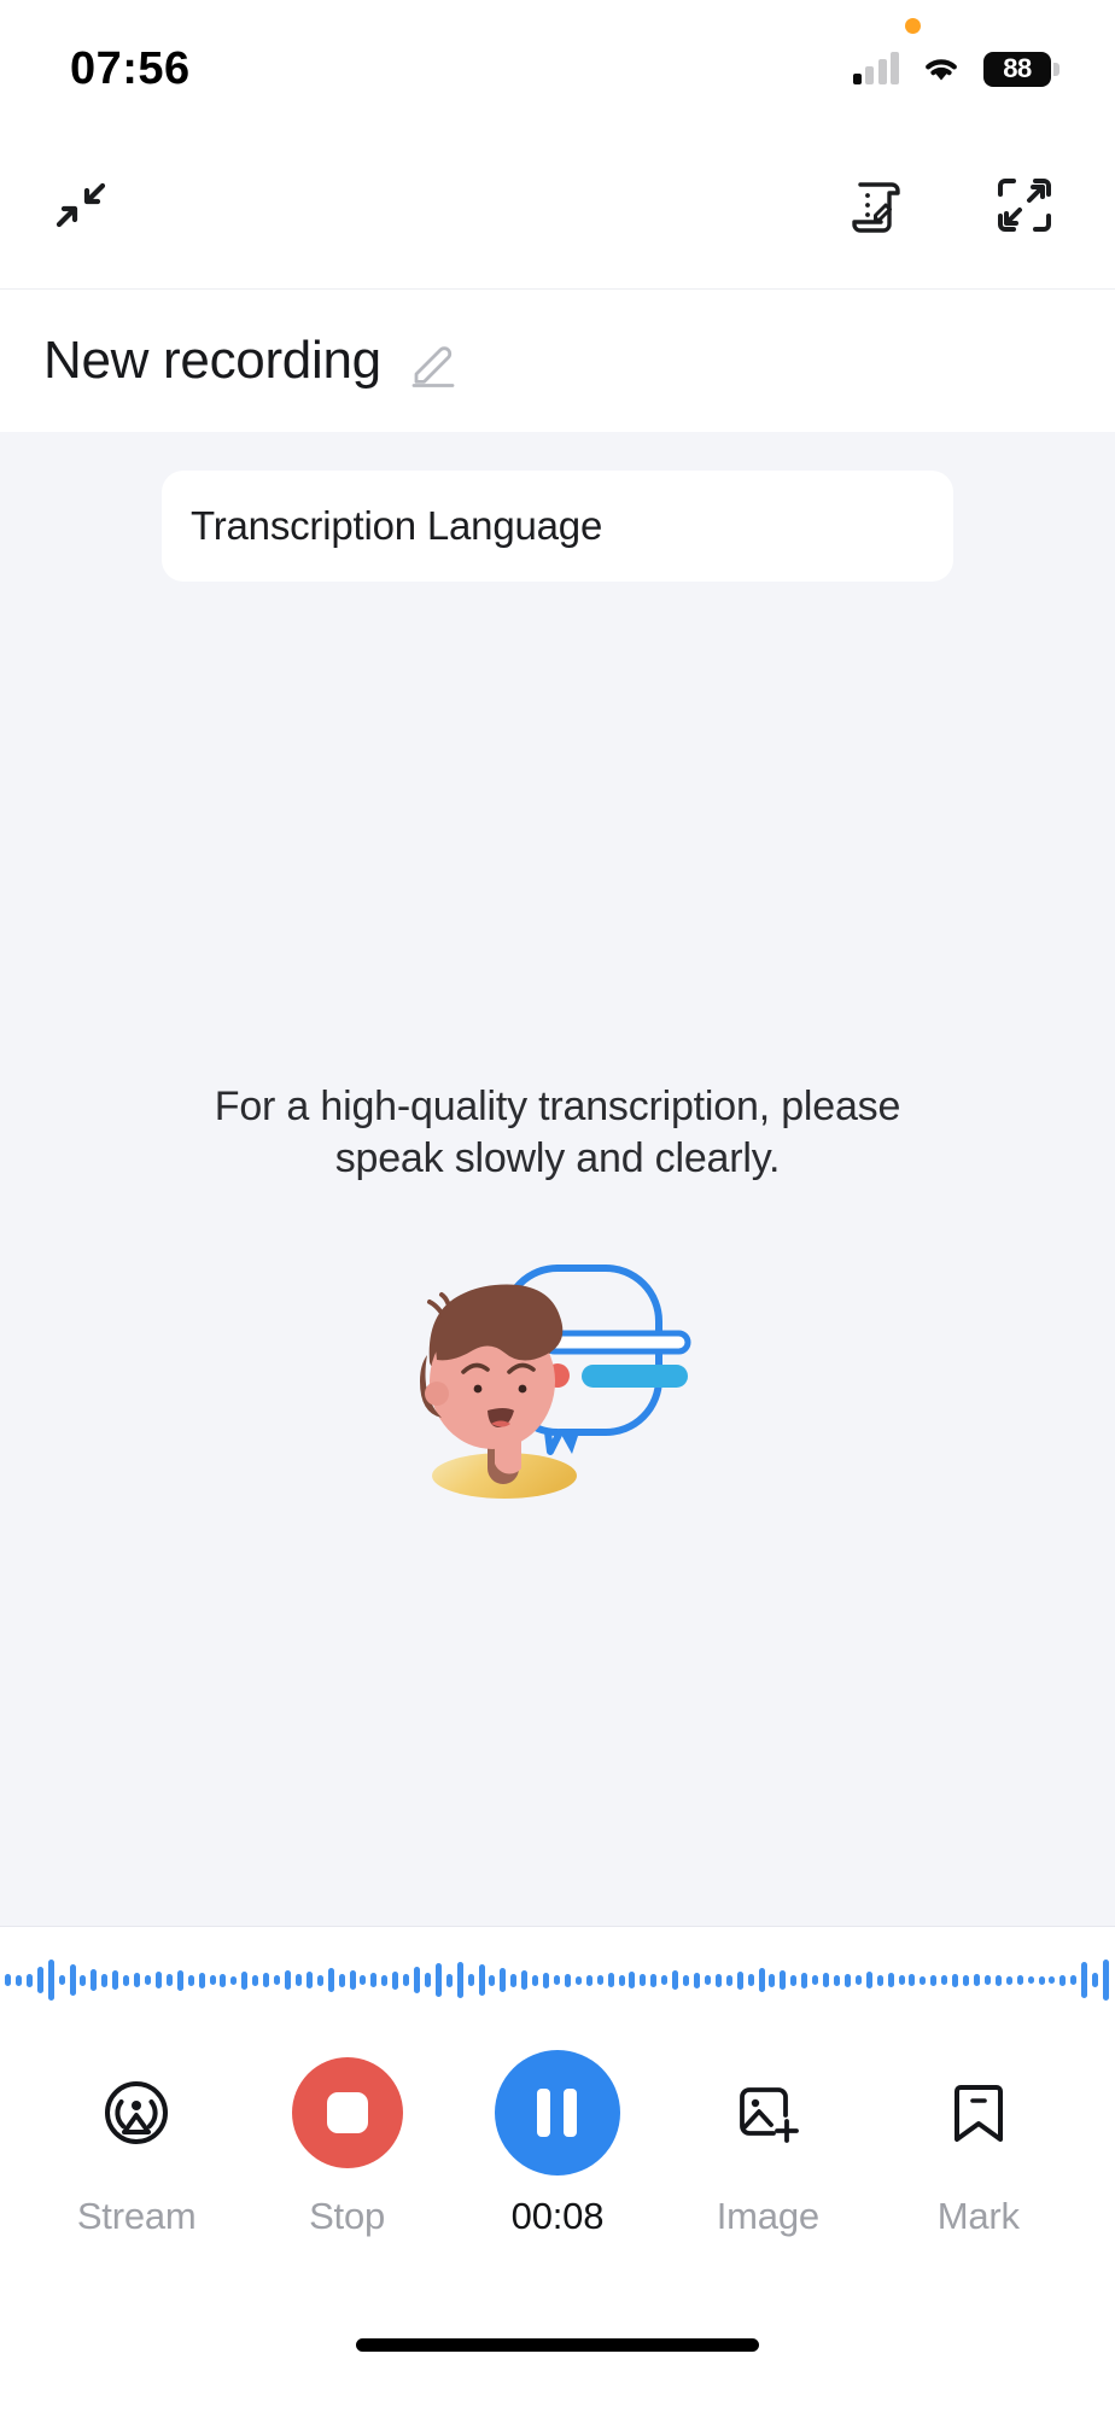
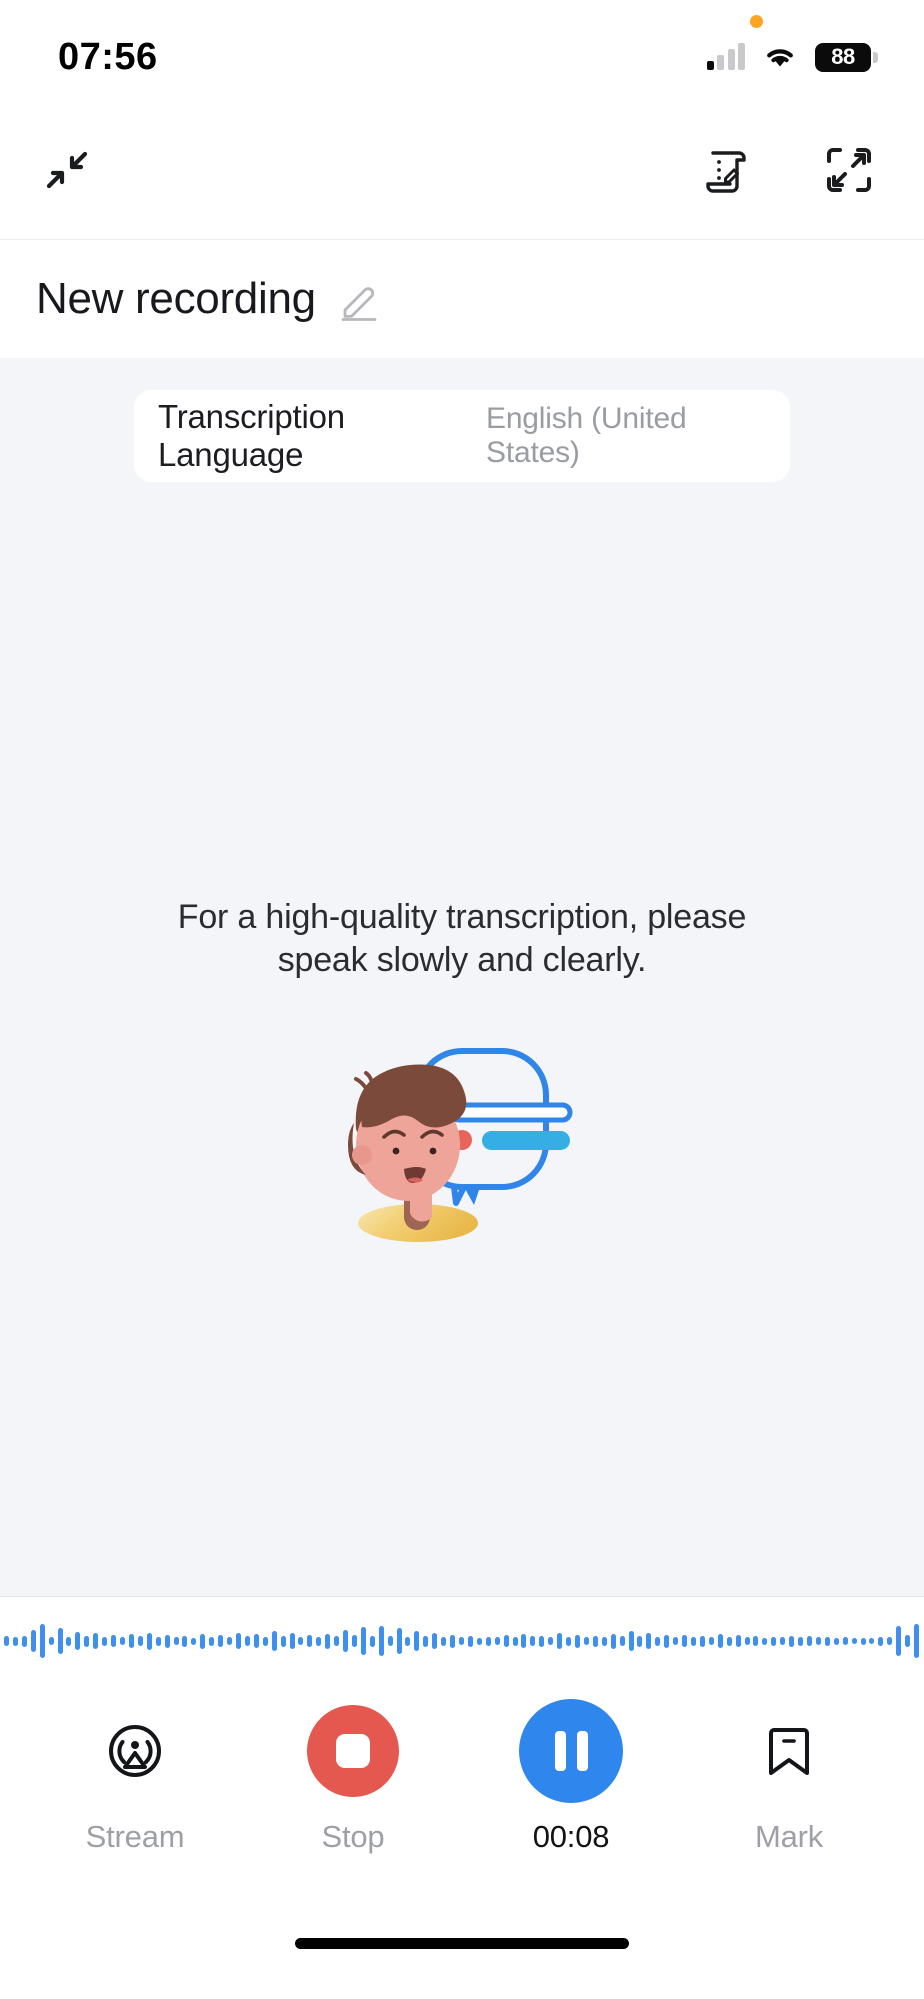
  07:56
  88
  New recording
  Transcription Language
+ English (United States)
  For a high-quality transcription, please
  speak slowly and clearly.
  Stream
  Stop
  00:08
- Image
  Mark
